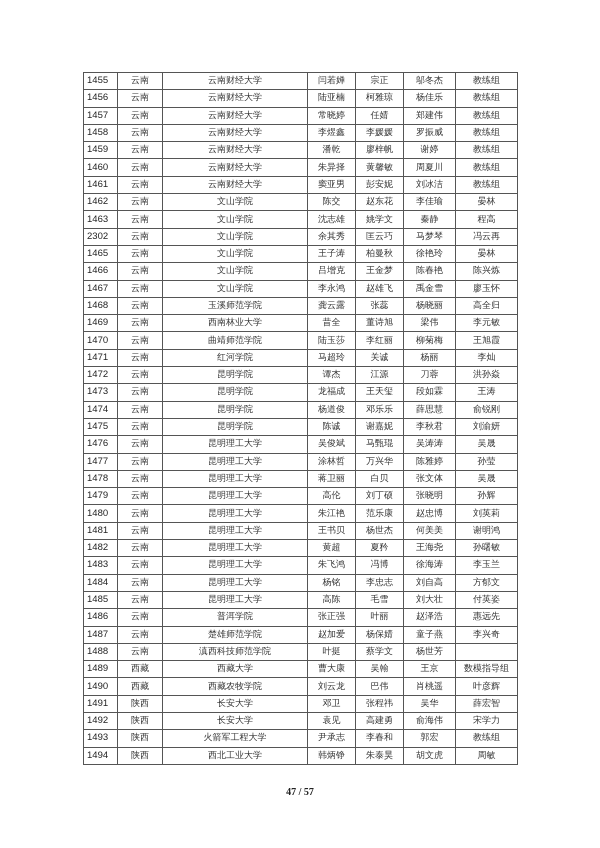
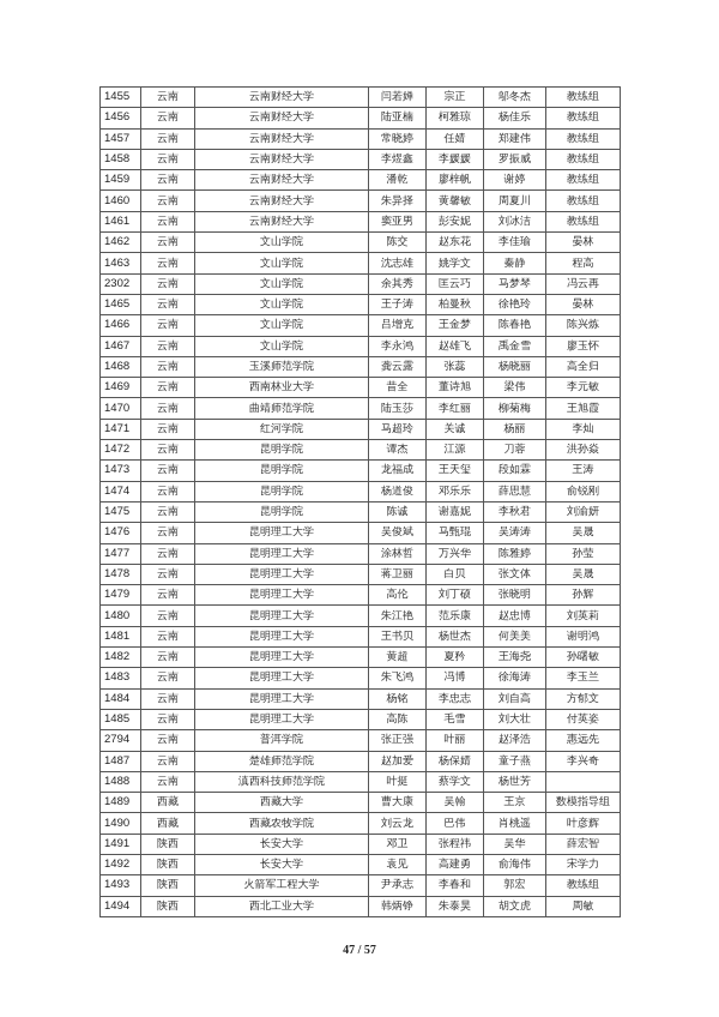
  1455	云南	云南财经大学	闫若婵	宗正	邬冬杰	教练组
  1456	云南	云南财经大学	陆亚楠	柯雅琼	杨佳乐	教练组
  1457	云南	云南财经大学	常晓婷	任婧	郑建伟	教练组
  1458	云南	云南财经大学	李煜鑫	李媛媛	罗振威	教练组
  1459	云南	云南财经大学	潘乾	廖梓帆	谢婷	教练组
  1460	云南	云南财经大学	朱异择	黄馨敏	周夏川	教练组
  1461	云南	云南财经大学	窦亚男	彭安妮	刘冰洁	教练组
  1462	云南	文山学院	陈交	赵东花	李佳瑜	晏林
  1463	云南	文山学院	沈志雄	姚学文	秦静	程高
  2302	云南	文山学院	余其秀	匡云巧	马梦琴	冯云再
  1465	云南	文山学院	王子涛	柏曼秋	徐艳玲	晏林
  1466	云南	文山学院	吕增克	王金梦	陈春艳	陈兴炼
  1467	云南	文山学院	李永鸿	赵雄飞	禹金雪	廖玉怀
  1468	云南	玉溪师范学院	龚云露	张蕊	杨晓丽	高全归
  1469	云南	西南林业大学	昔全	董诗旭	梁伟	李元敏
  1470	云南	曲靖师范学院	陆玉莎	李红丽	柳菊梅	王旭霞
  1471	云南	红河学院	马超玲	关诚	杨丽	李灿
  1472	云南	昆明学院	谭杰	江源	刀蓉	洪孙焱
  1473	云南	昆明学院	龙福成	王天玺	段如霖	王涛
  1474	云南	昆明学院	杨道俊	邓乐乐	薛思慧	俞锐刚
  1475	云南	昆明学院	陈诚	谢嘉妮	李秋君	刘渝妍
  1476	云南	昆明理工大学	吴俊斌	马甄琨	吴涛涛	吴晟
  1477	云南	昆明理工大学	涂林哲	万兴华	陈雅婷	孙莹
  1478	云南	昆明理工大学	蒋卫丽	白贝	张文体	吴晟
  1479	云南	昆明理工大学	高伦	刘丁硕	张晓明	孙辉
  1480	云南	昆明理工大学	朱江艳	范乐康	赵忠博	刘英莉
  1481	云南	昆明理工大学	王书贝	杨世杰	何美美	谢明鸿
  1482	云南	昆明理工大学	黄超	夏矜	王海尧	孙曙敏
  1483	云南	昆明理工大学	朱飞鸿	冯博	徐海涛	李玉兰
  1484	云南	昆明理工大学	杨铭	李忠志	刘自高	方郁文
  1485	云南	昆明理工大学	高陈	毛雪	刘大壮	付英姿
- 1486	云南	普洱学院	张正强	叶丽	赵泽浩	惠远先
+ 2794	云南	普洱学院	张正强	叶丽	赵泽浩	惠远先
  1487	云南	楚雄师范学院	赵加爱	杨保婧	童子燕	李兴奇
  1488	云南	滇西科技师范学院	叶挺	蔡学文	杨世芳
  1489	西藏	西藏大学	曹大康	吴翰	王京	数模指导组
  1490	西藏	西藏农牧学院	刘云龙	巴伟	肖桃遥	叶彦辉
  1491	陕西	长安大学	邓卫	张程祎	吴华	薛宏智
  1492	陕西	长安大学	袁见	高建勇	俞海伟	宋学力
  1493	陕西	火箭军工程大学	尹承志	李春和	郭宏	教练组
  1494	陕西	西北工业大学	韩炳铮	朱泰昊	胡文虎	周敏
  47 / 57
